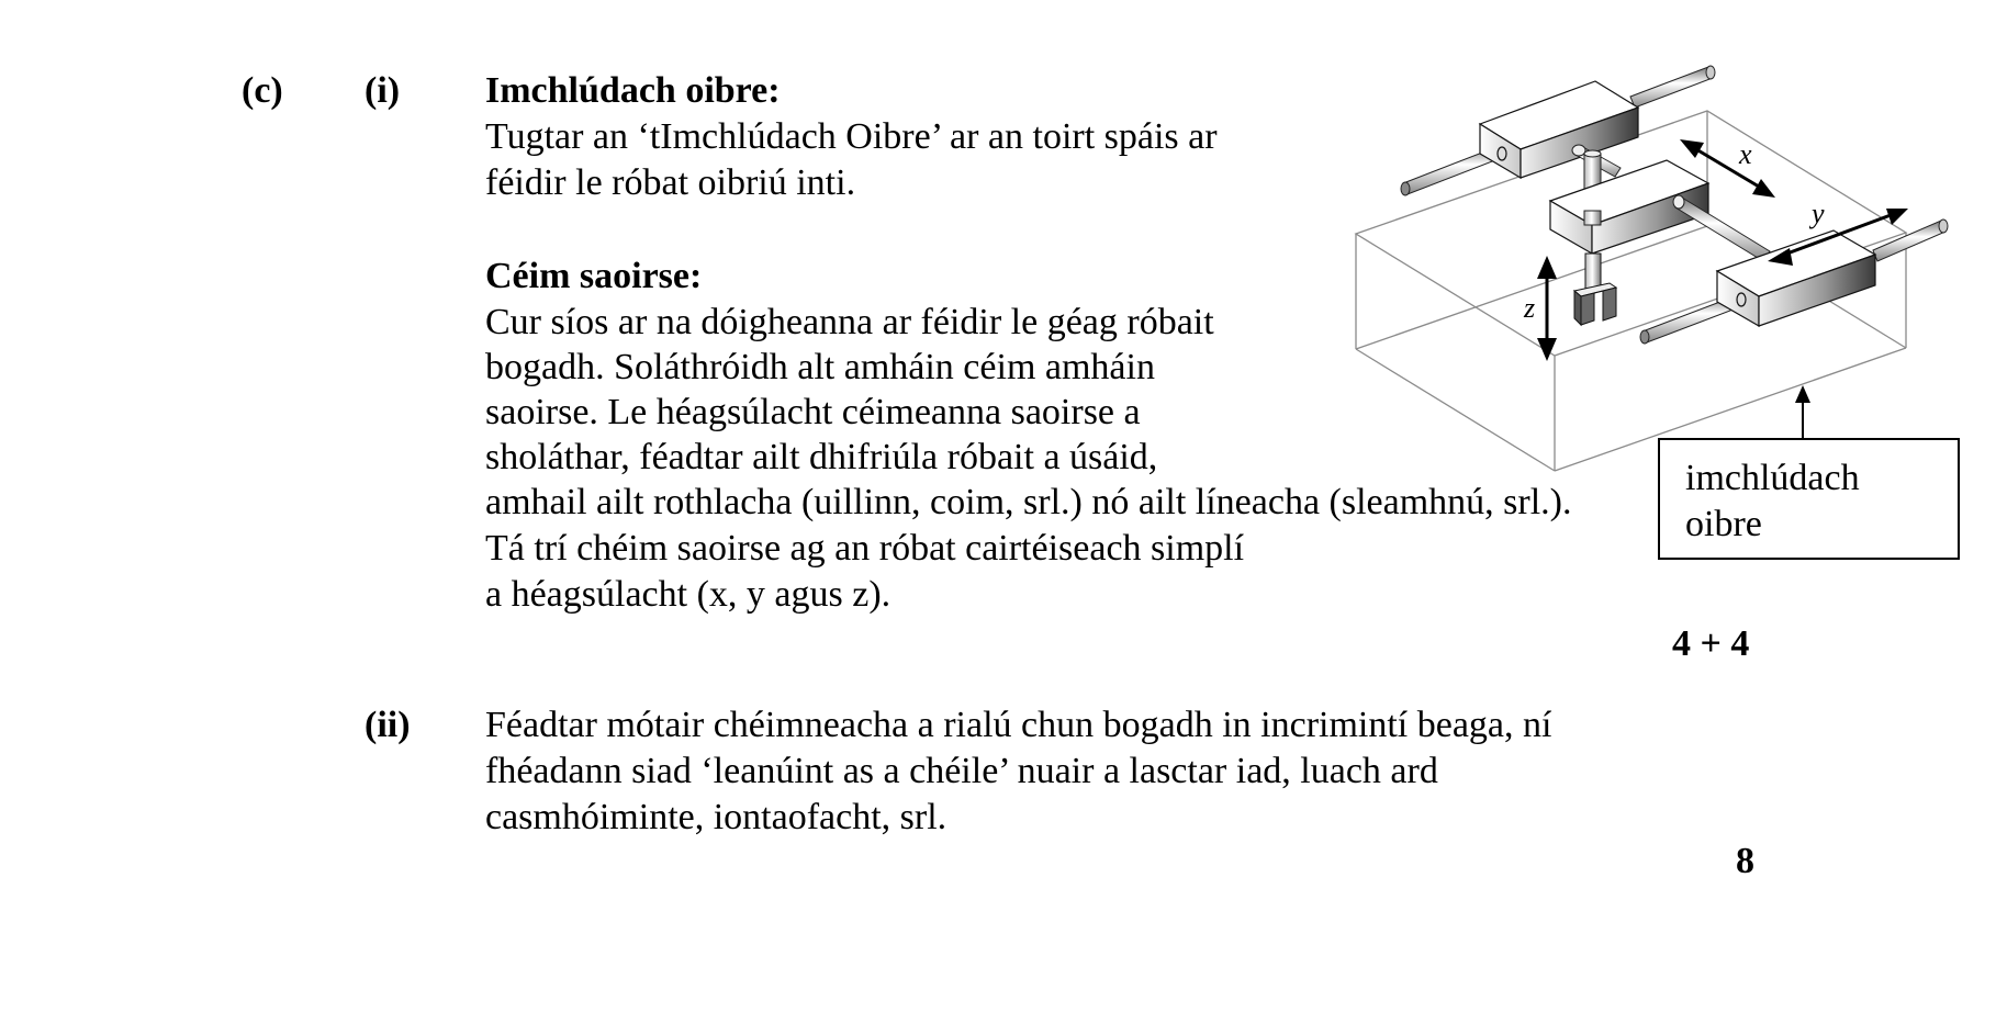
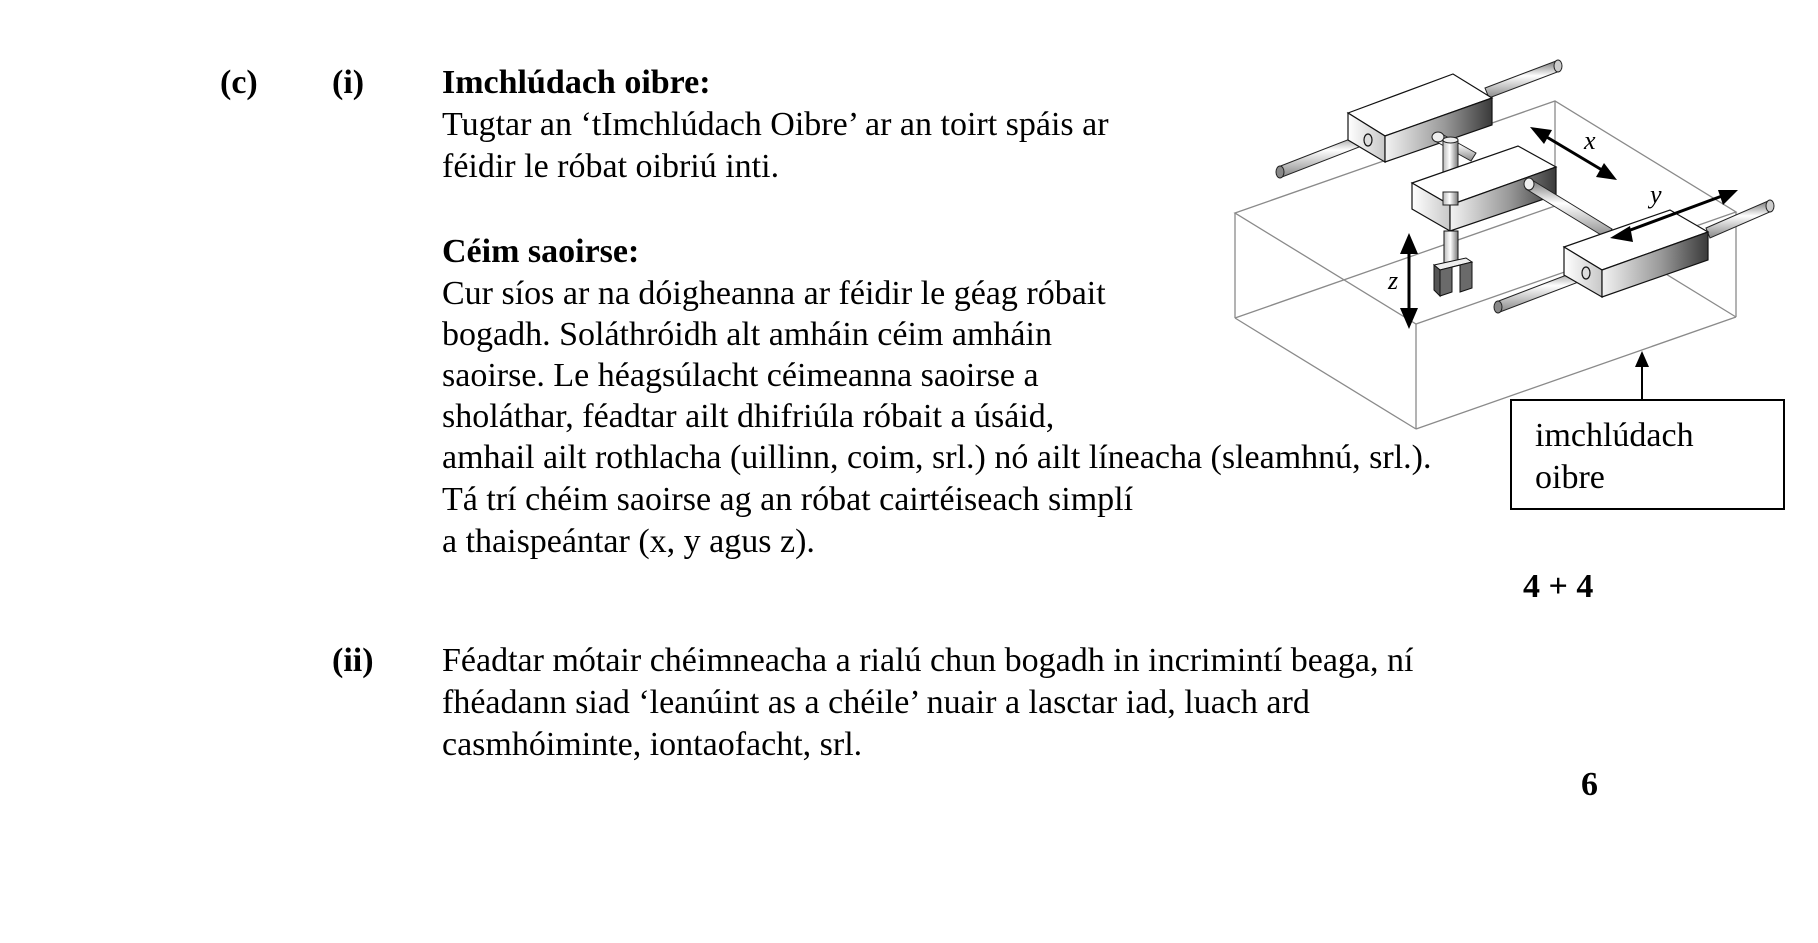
  (c)
  (i)
  Imchlúdach oibre:
  Tugtar an ‘tImchlúdach Oibre’ ar an toirt spáis ar
  féidir le róbat oibriú inti.
  Céim saoirse:
  Cur síos ar na dóigheanna ar féidir le géag róbait
  bogadh. Soláthróidh alt amháin céim amháin
  saoirse. Le héagsúlacht céimeanna saoirse a
  sholáthar, féadtar ailt dhifriúla róbait a úsáid,
  amhail ailt rothlacha (uillinn, coim, srl.) nó ailt líneacha (sleamhnú, srl.).
  Tá trí chéim saoirse ag an róbat cairtéiseach simplí
- a héagsúlacht (x, y agus z).
+ a thaispeántar (x, y agus z).
  4 + 4
  x
  y
  z
  imchlúdach
  oibre
  (ii)
  Féadtar mótair chéimneacha a rialú chun bogadh in incrimintí beaga, ní
  fhéadann siad ‘leanúint as a chéile’ nuair a lasctar iad, luach ard
  casmhóiminte, iontaofacht, srl.
- 8
+ 6
